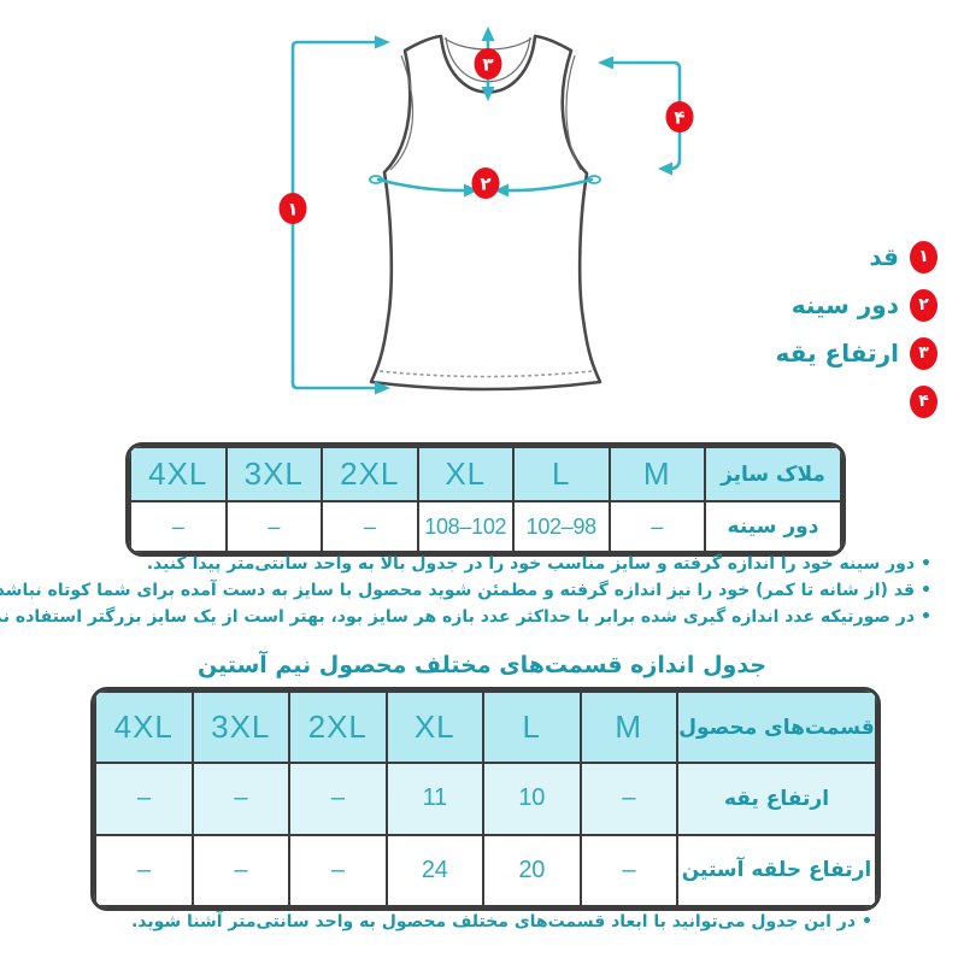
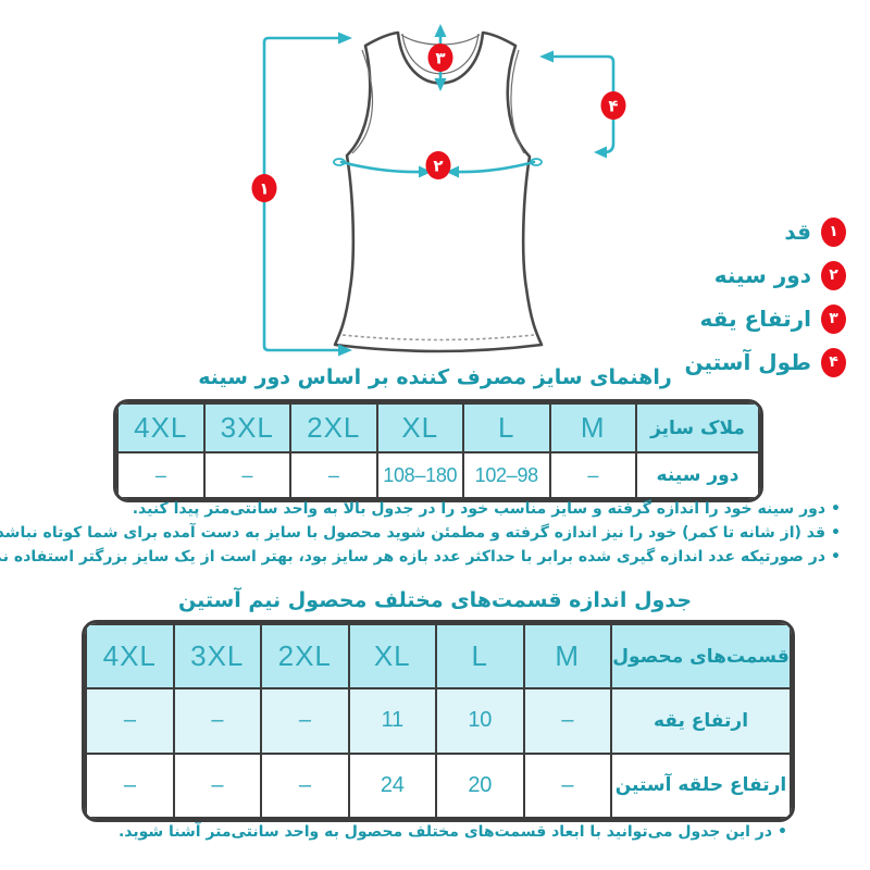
  ۱
  ۲
  ۳
  ۴
  ۱
  قد
  ۲
  دور سینه
  ۳
  ارتفاع یقه
  ۴
+ طول آستین
+ راهنمای سایز مصرف کننده بر اساس دور سینه
  ملاک سایز	M	L	XL	2XL	3XL	4XL
- دور سینه	–	98–102	102–108	–	–	–
+ دور سینه	–	98–102	180–108	–	–	–
  •دور سینه خود را اندازه گرفته و سایز مناسب خود را در جدول بالا به واحد سانتی‌متر پیدا کنید.
  •قد (از شانه تا کمر) خود را نیز اندازه گرفته و مطمئن شوید محصول با سایز به دست آمده برای شما کوتاه نباشد
  •در صورتیکه عدد اندازه گیری شده برابر با حداکثر عدد بازه هر سایز بود، بهتر است از یک سایز بزرگتر استفاده ن
  جدول اندازه قسمت‌های مختلف محصول نیم آستین
  قسمت‌های محصول	M	L	XL	2XL	3XL	4XL
  ارتفاع یقه	–	10	11	–	–	–
  ارتفاع حلقه آستین	–	20	24	–	–	–
  •در این جدول میتوانید با ابعاد قسمت‌های مختلف محصول به واحد سانتی‌متر آشنا شوید.
